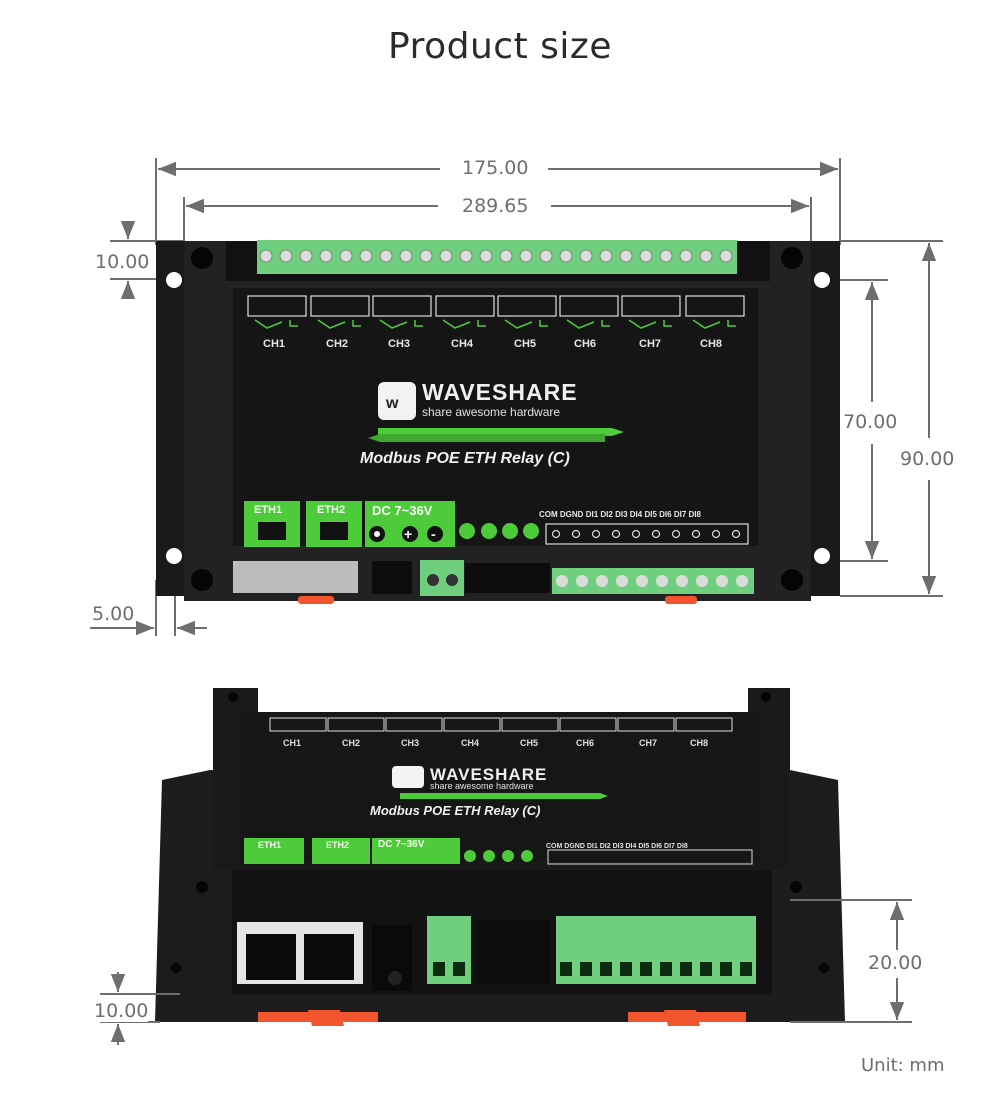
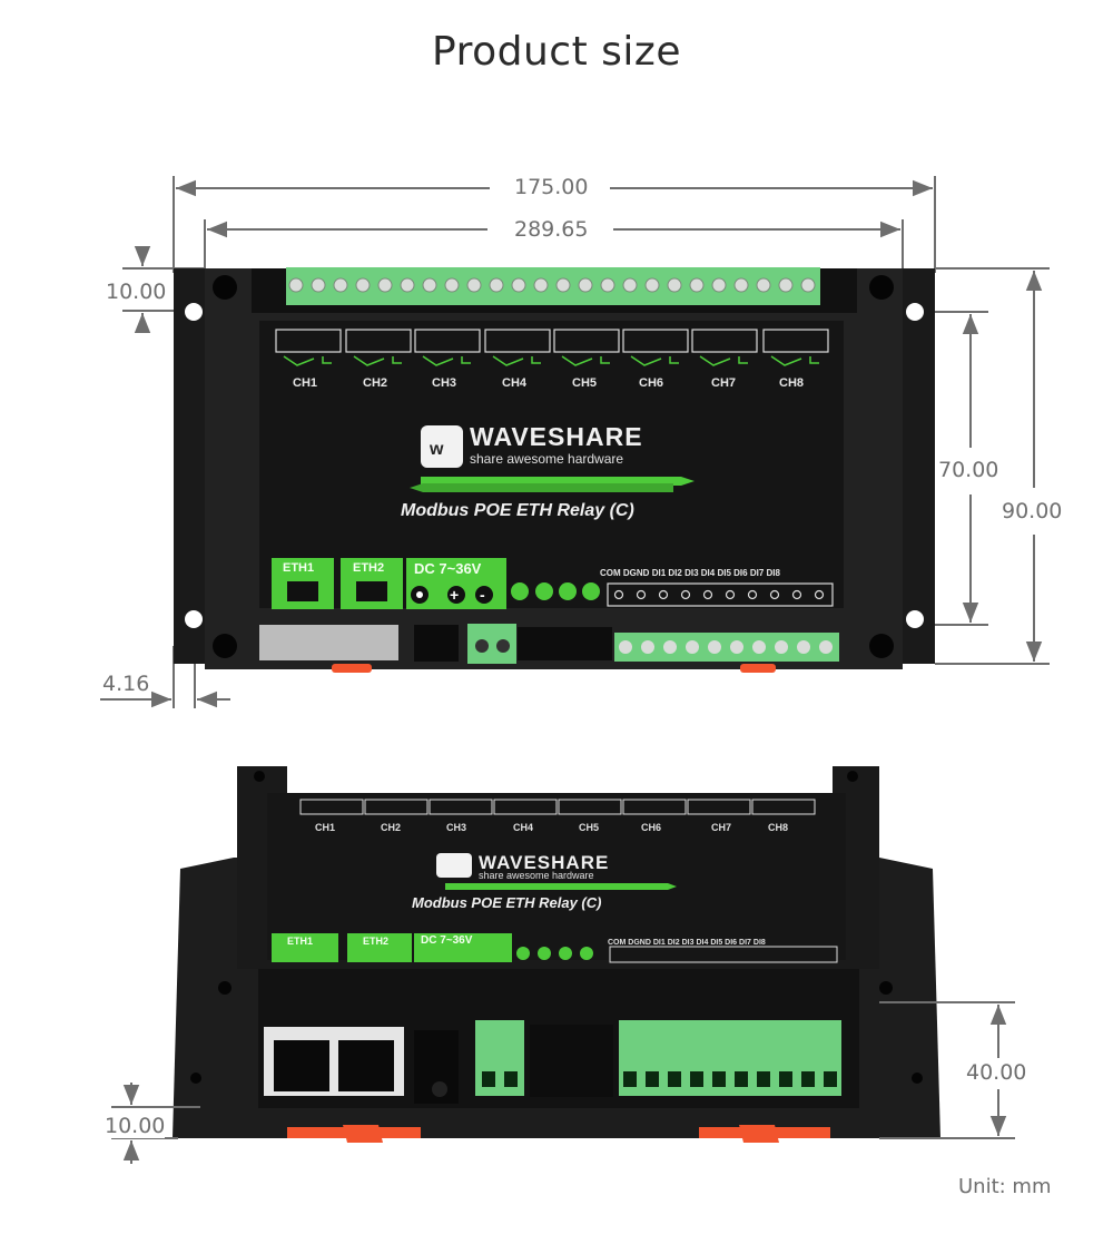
  Product size
  w
  +
  -
  175.00
  289.65
  10.00
- 5.00
+ 4.16
  70.00
  90.00
  CH1
  CH2
  CH3
  CH4
  CH5
  CH6
  CH7
  CH8
  WAVESHARE
  share awesome hardware
  Modbus POE ETH Relay (C)
  ETH1
  ETH2
  DC 7~36V
  COM DGND DI1 DI2 DI3 DI4 DI5 DI6 DI7 DI8
  CH1
  CH2
  CH3
  CH4
  CH5
  CH6
  CH7
  CH8
  WAVESHARE
  share awesome hardware
  Modbus POE ETH Relay (C)
  ETH1
  ETH2
  DC 7~36V
- 20.00
+ 40.00
  10.00
  Unit: mm
